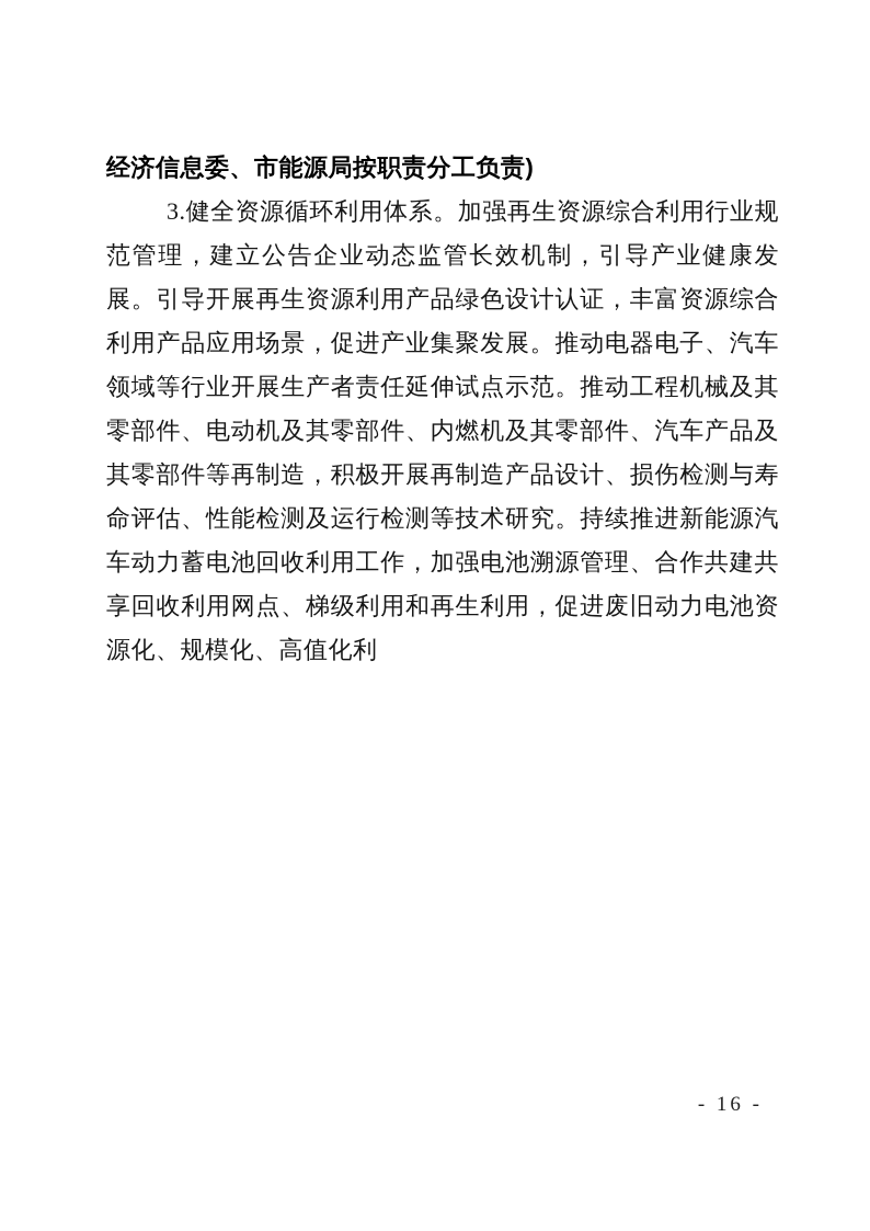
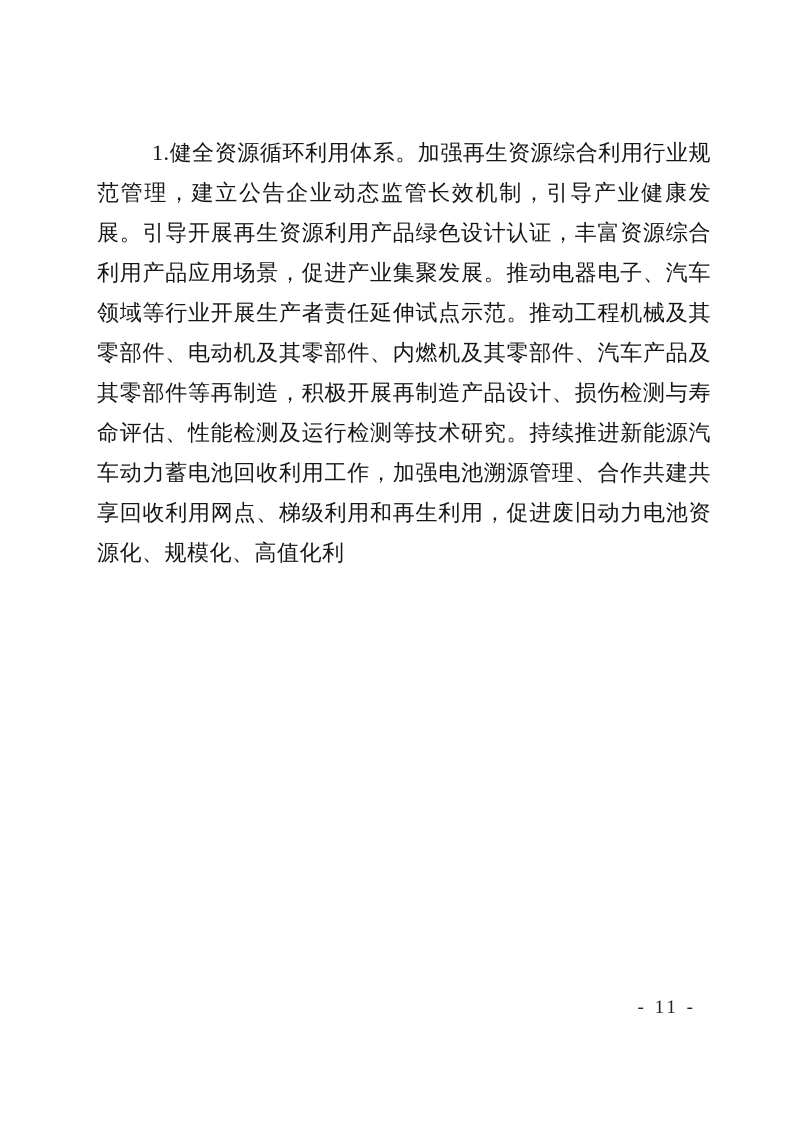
- 经济信息委、市能源局按职责分工负责)
- 3.健全资源循环利用体系。加强再生资源综合利用行业规范管理，建立公告企业动态监管长效机制，引导产业健康发展。引导开展再生资源利用产品绿色设计认证，丰富资源综合利用产品应用场景，促进产业集聚发展。推动电器电子、汽车领域等行业开展生产者责任延伸试点示范。推动工程机械及其零部件、电动机及其零部件、内燃机及其零部件、汽车产品及其零部件等再制造，积极开展再制造产品设计、损伤检测与寿命评估、性能检测及运行检测等技术研究。持续推进新能源汽车动力蓄电池回收利用工作，加强电池溯源管理、合作共建共享回收利用网点、梯级利用和再生利用，促进废旧动力电池资源化、规模化、高值化利
+ 1.健全资源循环利用体系。加强再生资源综合利用行业规范管理，建立公告企业动态监管长效机制，引导产业健康发展。引导开展再生资源利用产品绿色设计认证，丰富资源综合利用产品应用场景，促进产业集聚发展。推动电器电子、汽车领域等行业开展生产者责任延伸试点示范。推动工程机械及其零部件、电动机及其零部件、内燃机及其零部件、汽车产品及其零部件等再制造，积极开展再制造产品设计、损伤检测与寿命评估、性能检测及运行检测等技术研究。持续推进新能源汽车动力蓄电池回收利用工作，加强电池溯源管理、合作共建共享回收利用网点、梯级利用和再生利用，促进废旧动力电池资源化、规模化、高值化利
- - 16 -
+ - 11 -
